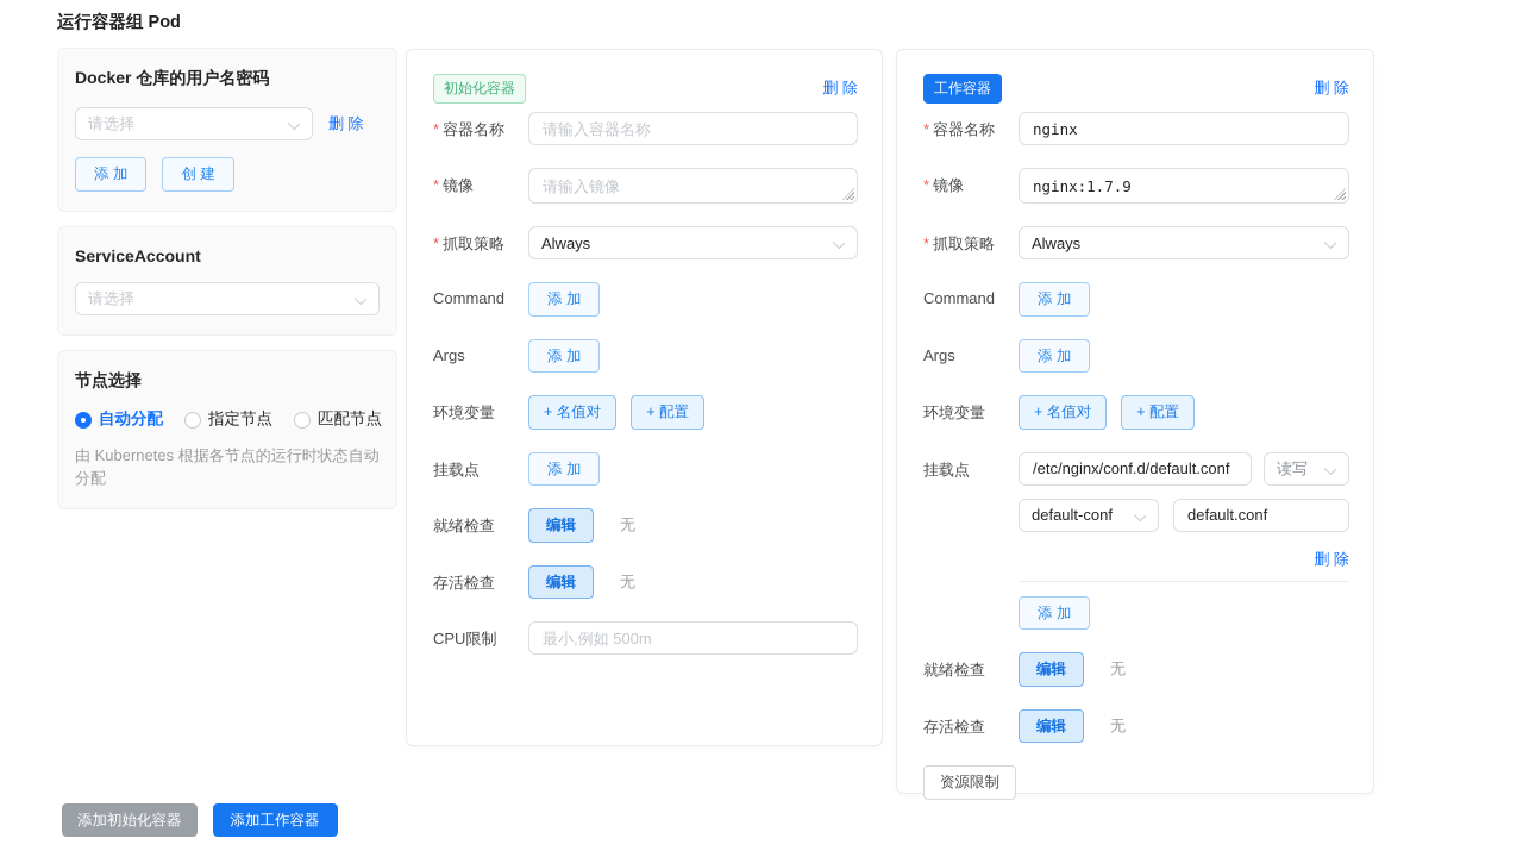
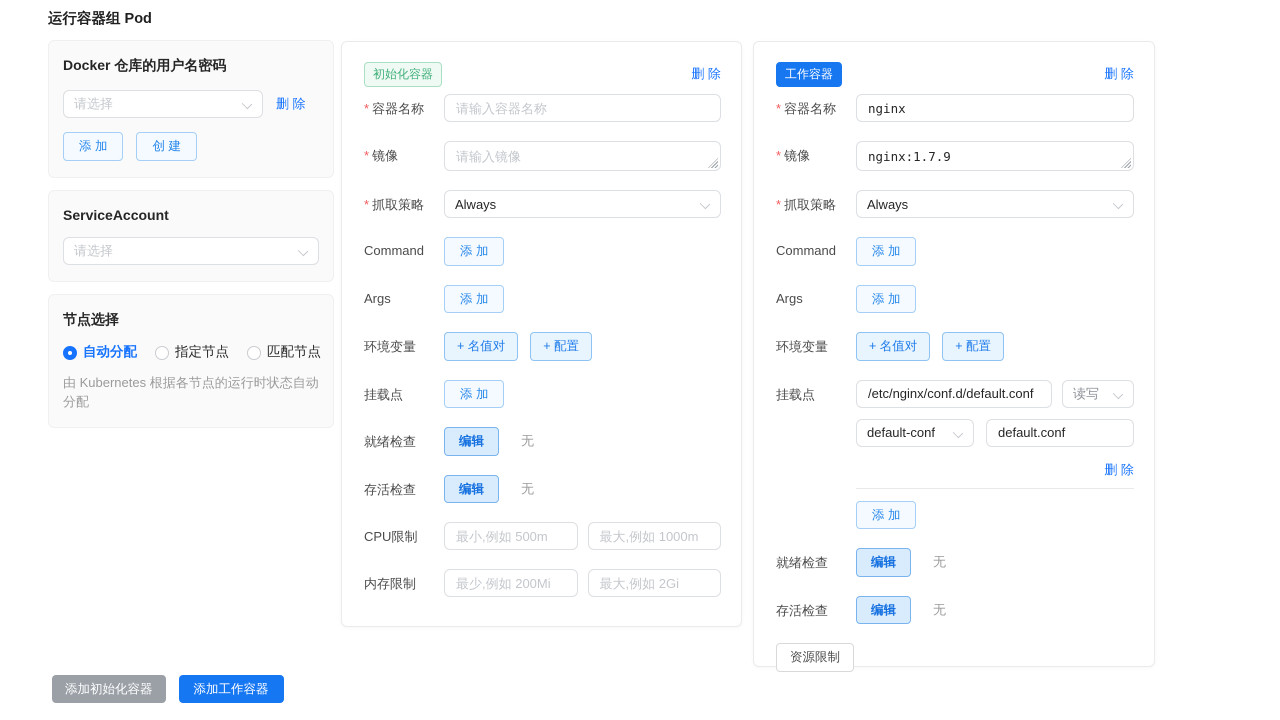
  运行容器组 Pod
  Docker 仓库的用户名密码
  请选择
  删 除
  添 加
  创 建
  ServiceAccount
  请选择
  节点选择
  自动分配
  指定节点
  匹配节点
  由 Kubernetes 根据各节点的运行时状态自动分配
  初始化容器
  删 除
  * 容器名称
  请输入容器名称
  * 镜像
  请输入镜像
  * 抓取策略
  Always
  Command
  添 加
  Args
  添 加
  环境变量
  + 名值对
  + 配置
  挂载点
  添 加
  就绪检查
  编辑
  无
  存活检查
  编辑
  无
  CPU限制
  最小,例如 500m
+ 最大,例如 1000m
+ 内存限制
+ 最少,例如 200Mi
+ 最大,例如 2Gi
  工作容器
  删 除
  * 容器名称
  nginx
  * 镜像
  nginx:1.7.9
  * 抓取策略
  Always
  Command
  添 加
  Args
  添 加
  环境变量
  + 名值对
  + 配置
  挂载点
  /etc/nginx/conf.d/default.conf
  读写
  default-conf
  default.conf
  删 除
  添 加
  就绪检查
  编辑
  无
  存活检查
  编辑
  无
  资源限制
  添加初始化容器
  添加工作容器
